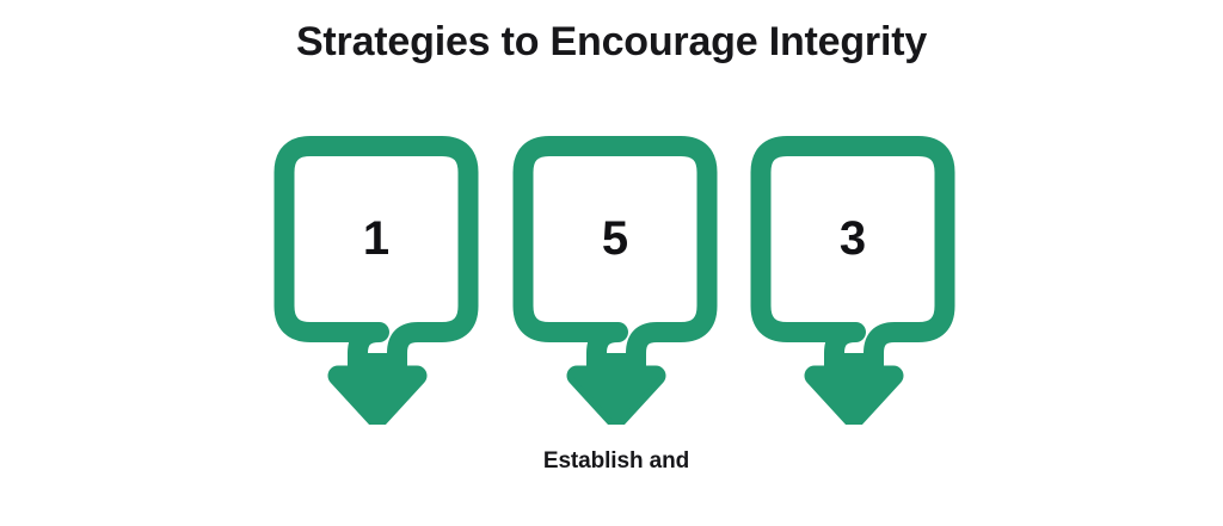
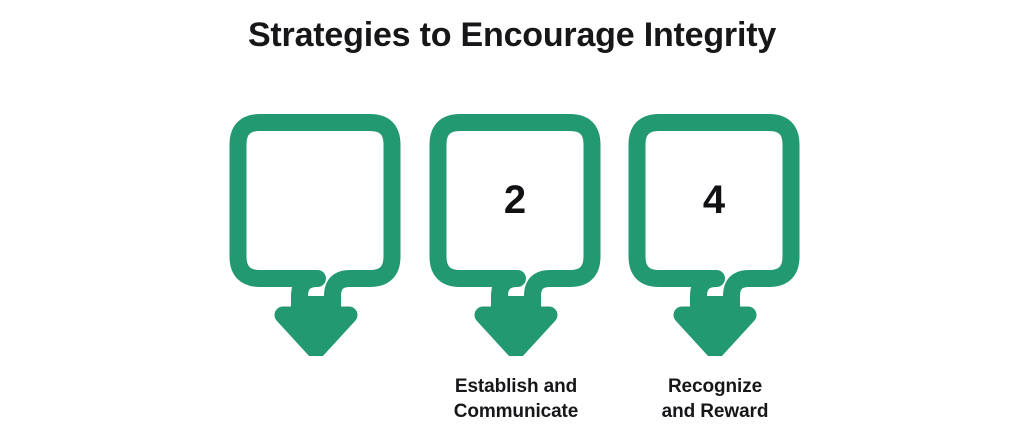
  Strategies to Encourage Integrity
- 1
- 5
+ 2
  Establish and
+ Communicate
- 3
+ 4
+ Recognize
+ and Reward
